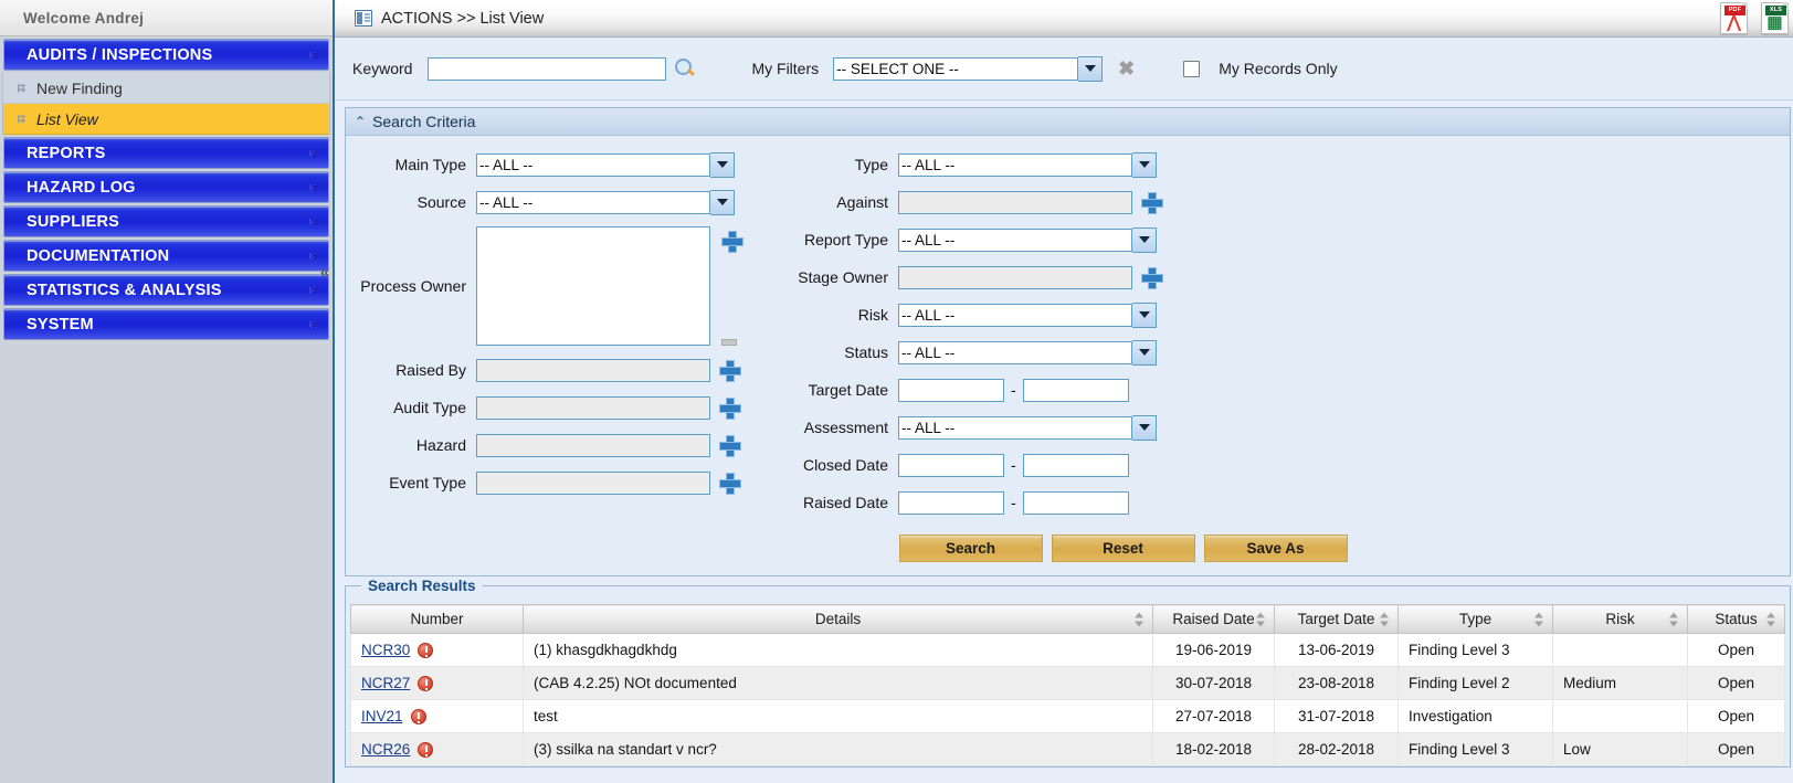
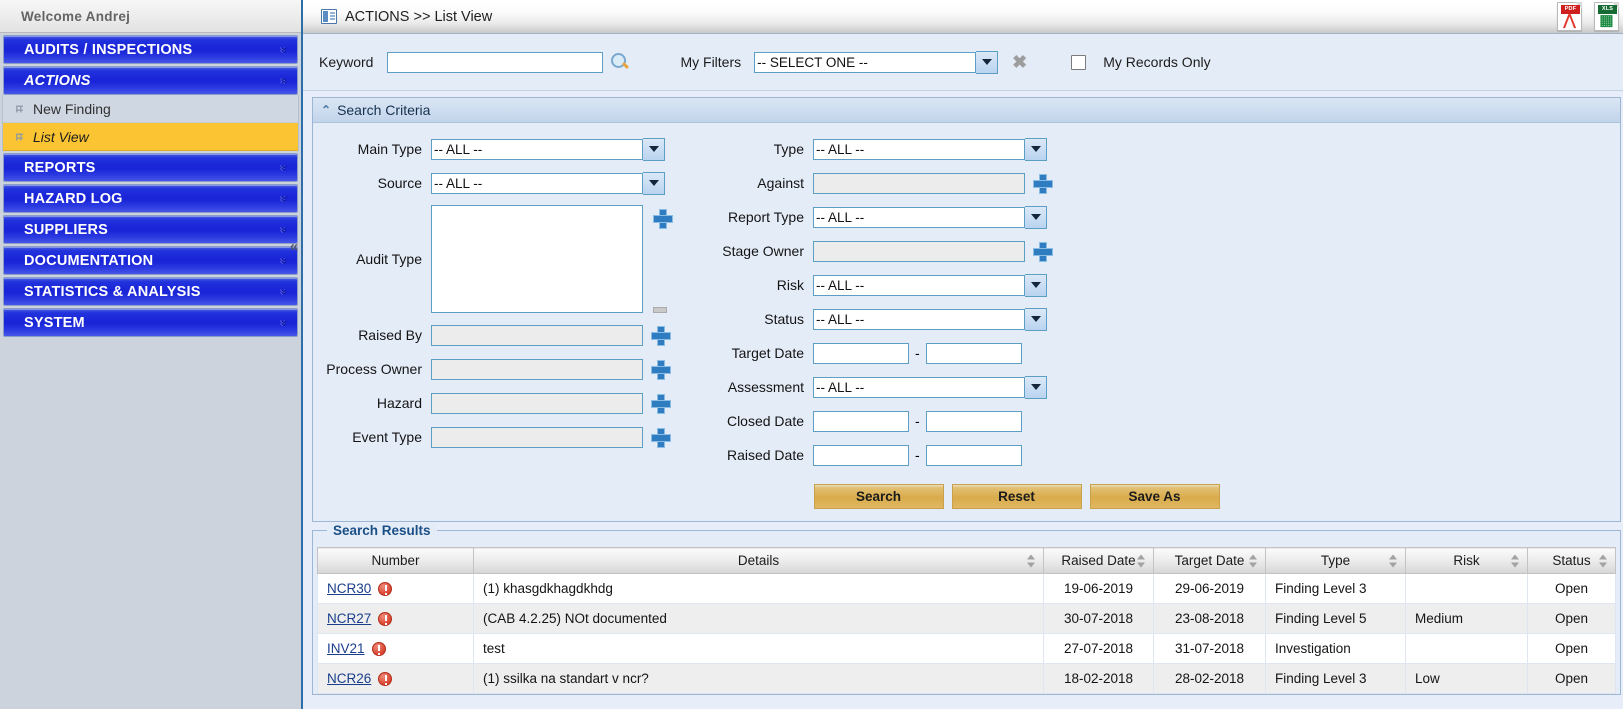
  Welcome Andrej
  AUDITS / INSPECTIONS
+ ACTIONS
  New Finding
  List View
  REPORTS
  HAZARD LOG
  SUPPLIERS
  DOCUMENTATION
  STATISTICS & ANALYSIS
  SYSTEM
  «
  ACTIONS >> List View
  ⋀
  ▦
  Keyword
  My Filters
  -- SELECT ONE --
  ✖
  My Records Only
  ⌃
  Search Criteria
  Main Type
  -- ALL --
  Source
  -- ALL --
- Process Owner
+ Audit Type
  Raised By
- Audit Type
+ Process Owner
  Hazard
  Event Type
  Type
  -- ALL --
  Against
  Report Type
  -- ALL --
  Stage Owner
  Risk
  -- ALL --
  Status
  -- ALL --
  Target Date
  -
  Assessment
  -- ALL --
  Closed Date
  -
  Raised Date
  -
  Search
  Reset
  Save As
  Search Results
  Number	Details	Raised Date	Target Date	Type	Risk	Status
- NCR30	(1) khasgdkhagdkhdg	19-06-2019	13-06-2019	Finding Level 3		Open
+ NCR30	(1) khasgdkhagdkhdg	19-06-2019	29-06-2019	Finding Level 3		Open
- NCR27	(CAB 4.2.25) NOt documented	30-07-2018	23-08-2018	Finding Level 2	Medium	Open
+ NCR27	(CAB 4.2.25) NOt documented	30-07-2018	23-08-2018	Finding Level 5	Medium	Open
  INV21	test	27-07-2018	31-07-2018	Investigation		Open
- NCR26	(3) ssilka na standart v ncr?	18-02-2018	28-02-2018	Finding Level 3	Low	Open
+ NCR26	(1) ssilka na standart v ncr?	18-02-2018	28-02-2018	Finding Level 3	Low	Open
